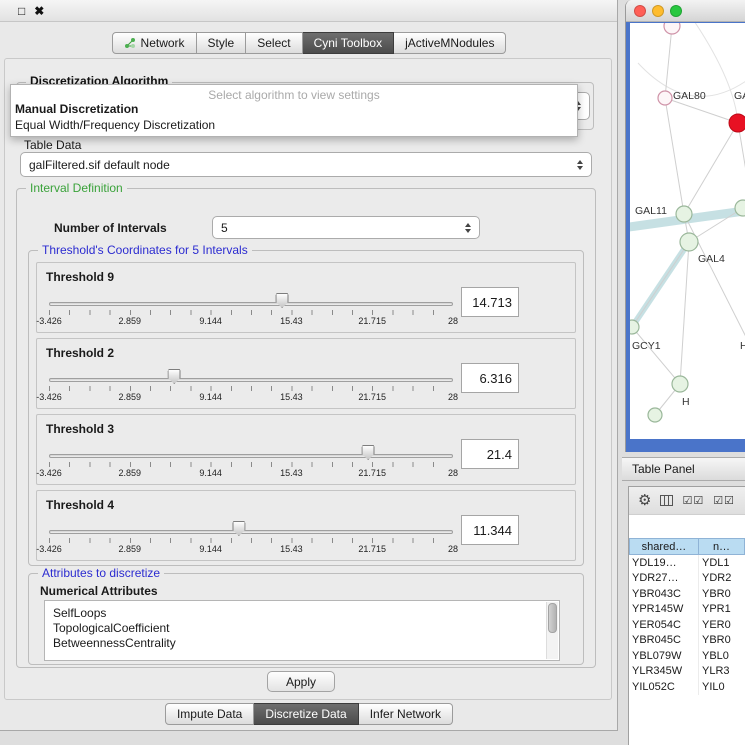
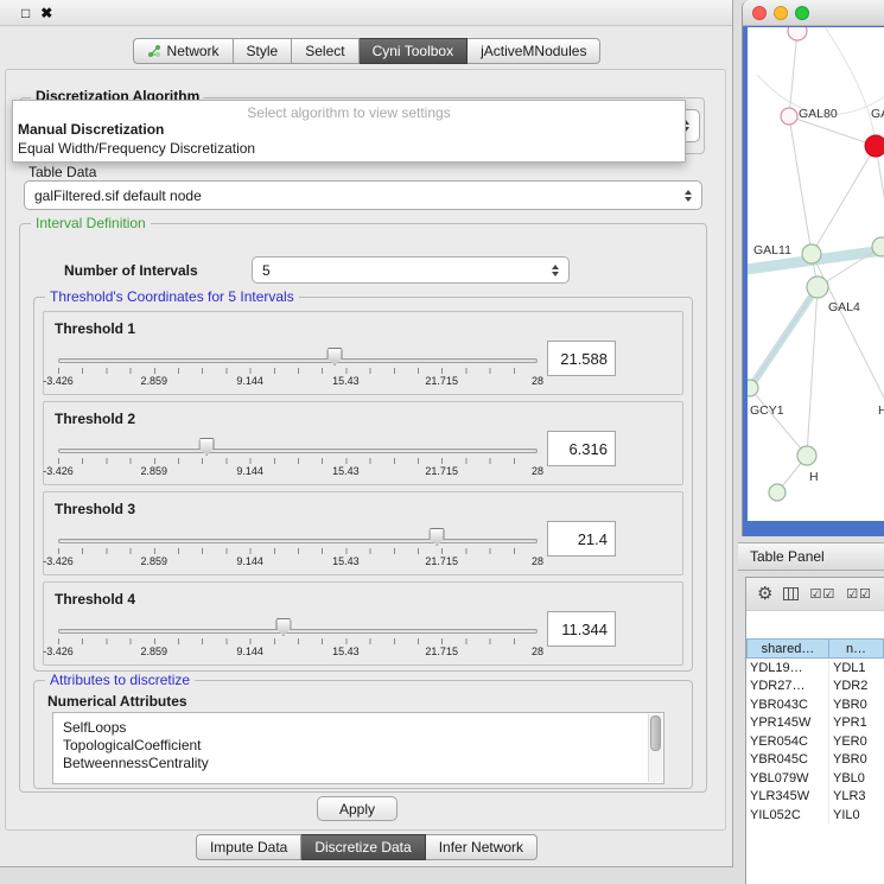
  □
  ✖
  Network
  Style
  Select
  Cyni Toolbox
  jActiveMNodules
  Discretization Algorithm
  Select algorithm to view settings
  Manual Discretization
  Equal Width/Frequency Discretization
  Table Data
  galFiltered.sif default node
  Interval Definition
  Number of Intervals
  5
  Threshold's Coordinates for 5 Intervals
- Threshold 9
+ Threshold 1
  -3.426
  2.859
  9.144
  15.43
  21.715
  28
- 14.713
+ 21.588
  Threshold 2
  -3.426
  2.859
  9.144
  15.43
  21.715
  28
  6.316
  Threshold 3
  -3.426
  2.859
  9.144
  15.43
  21.715
  28
  21.4
  Threshold 4
  -3.426
  2.859
  9.144
  15.43
  21.715
  28
  11.344
  Attributes to discretize
  Numerical Attributes
  SelfLoops
  TopologicalCoefficient
  BetweennessCentrality
  Apply
  Impute Data
  Discretize Data
  Infer Network
  GAL80
  GAL11
  GAL4
  GCY1
  H
  Table Panel
  ⚙
  ☑☑
  ☑☑
  shared…
  n…
  YDL19…
  YDL1
  YDR27…
  YDR2
  YBR043C
  YBR0
  YPR145W
  YPR1
  YER054C
  YER0
  YBR045C
  YBR0
  YBL079W
  YBL0
  YLR345W
  YLR3
  YIL052C
  YIL0
